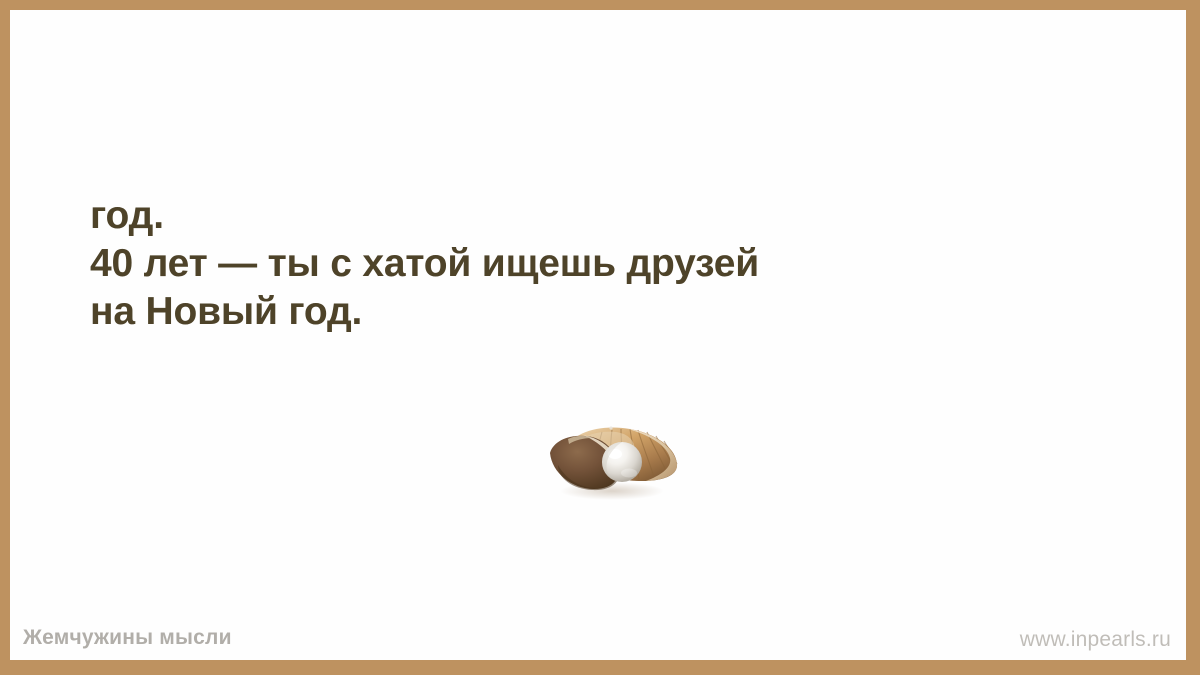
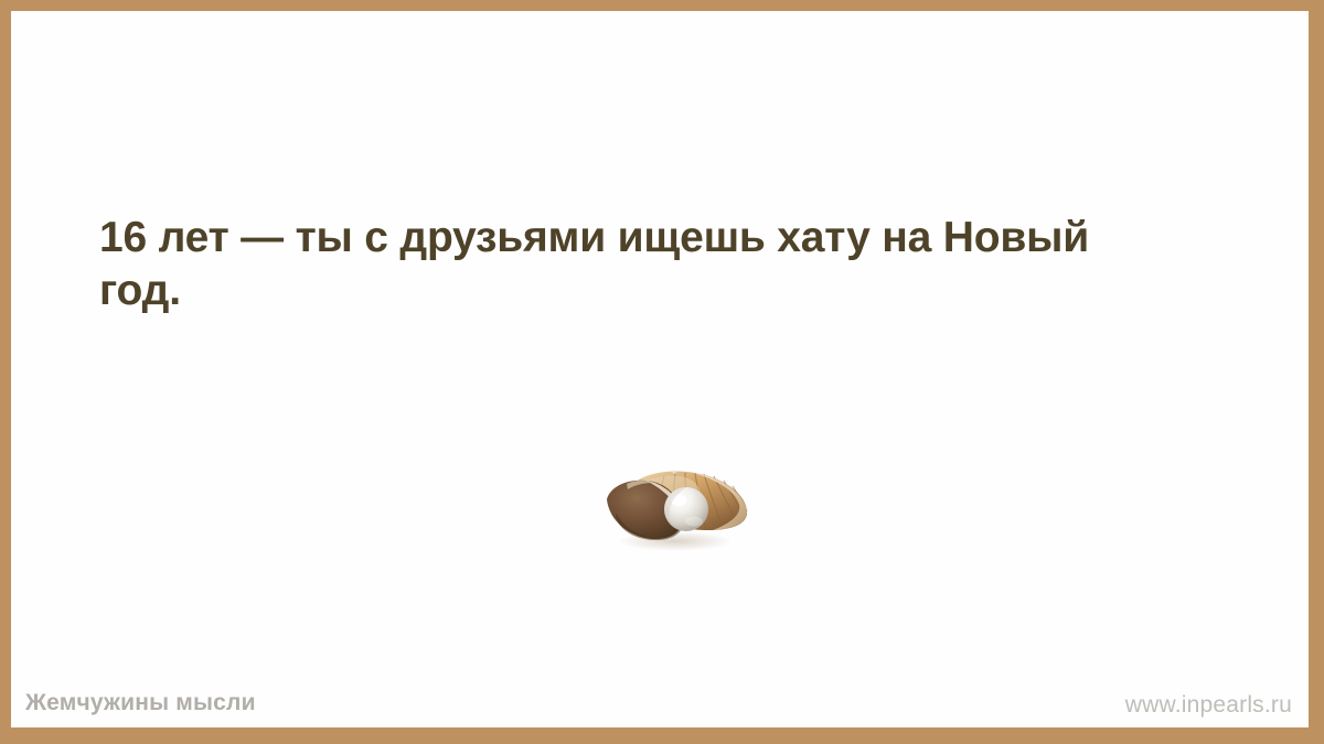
+ 16 лет — ты с друзьями ищешь хату на Новый
  год.
- 40 лет — ты с хатой ищешь друзей
- на Новый год.
  Жемчужины мысли
  www.inpearls.ru
